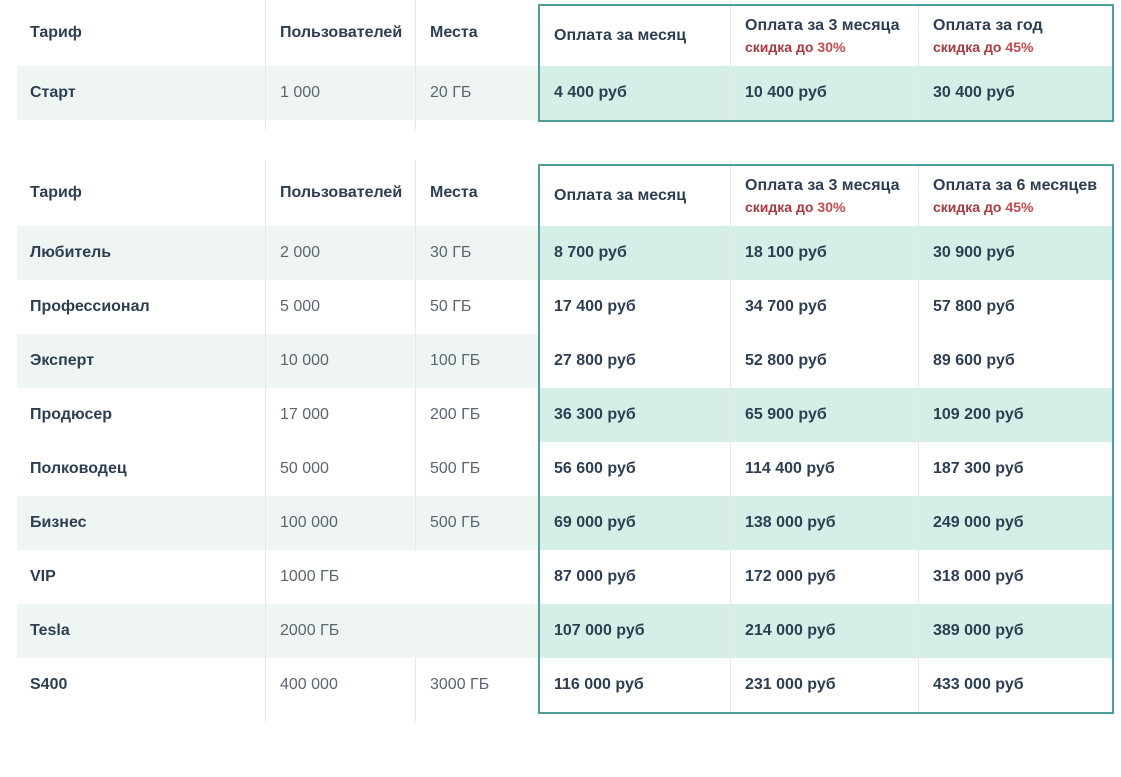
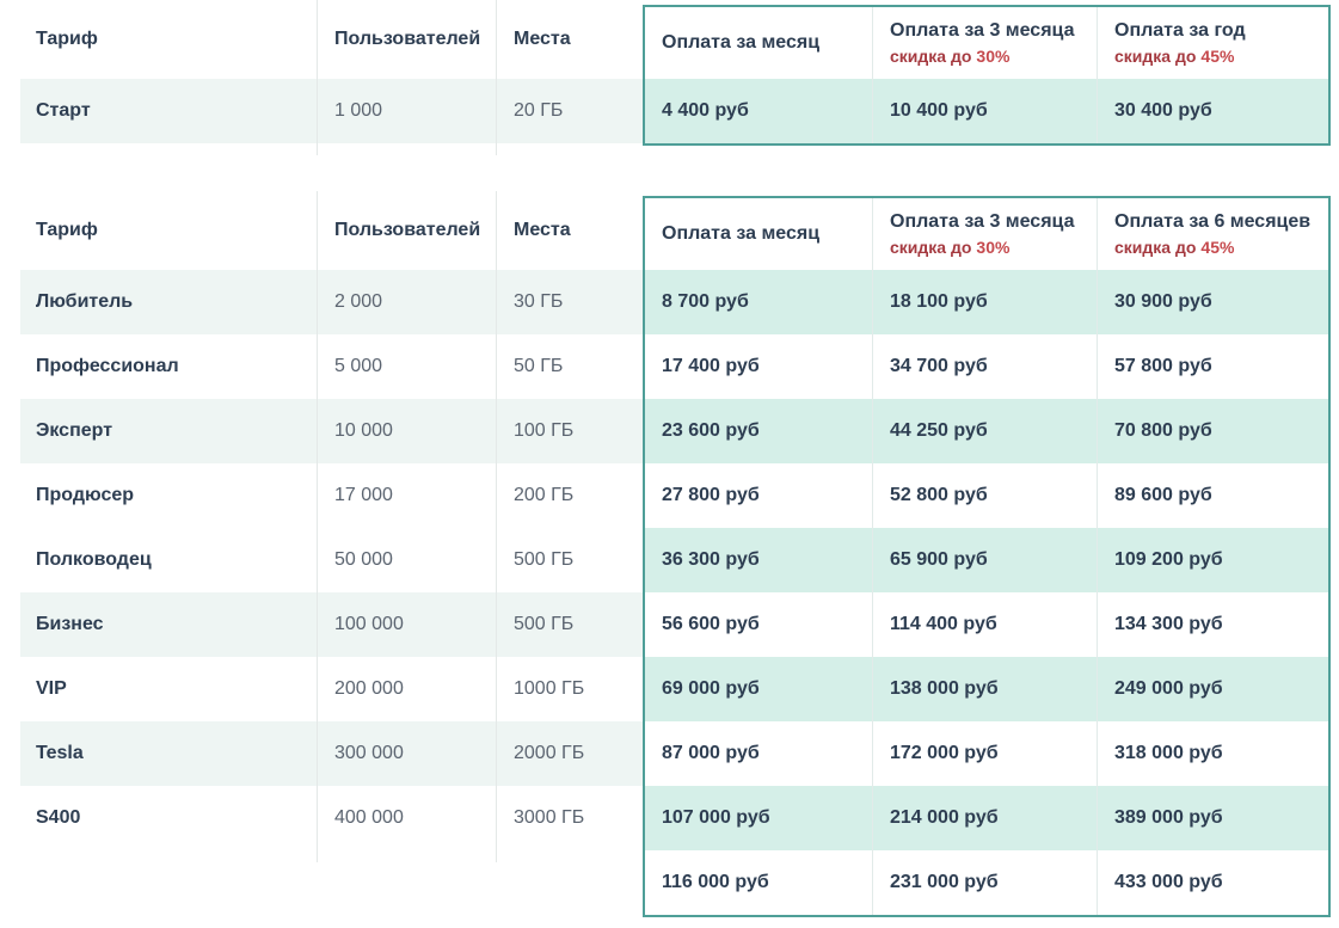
  Тариф
  Пользователей
  Места
  Старт
  1 000
  20 ГБ
  Оплата за месяц
  Оплата за 3 месяца
  скидка до 30%
  Оплата за год
  скидка до 45%
  4 400 руб
  10 400 руб
  30 400 руб
  Тариф
  Пользователей
  Места
  Любитель
  2 000
  30 ГБ
  Профессионал
  5 000
  50 ГБ
  Эксперт
  10 000
  100 ГБ
  Продюсер
  17 000
  200 ГБ
  Полководец
  50 000
  500 ГБ
  Бизнес
  100 000
  500 ГБ
  VIP
+ 200 000
  1000 ГБ
  Tesla
+ 300 000
  2000 ГБ
  S400
  400 000
  3000 ГБ
  Оплата за месяц
  Оплата за 3 месяца
  скидка до 30%
  Оплата за 6 месяцев
  скидка до 45%
  8 700 руб
  18 100 руб
  30 900 руб
  17 400 руб
  34 700 руб
  57 800 руб
+ 23 600 руб
+ 44 250 руб
+ 70 800 руб
  27 800 руб
  52 800 руб
  89 600 руб
  36 300 руб
  65 900 руб
  109 200 руб
  56 600 руб
  114 400 руб
- 187 300 руб
+ 134 300 руб
  69 000 руб
  138 000 руб
  249 000 руб
  87 000 руб
  172 000 руб
  318 000 руб
  107 000 руб
  214 000 руб
  389 000 руб
  116 000 руб
  231 000 руб
  433 000 руб
